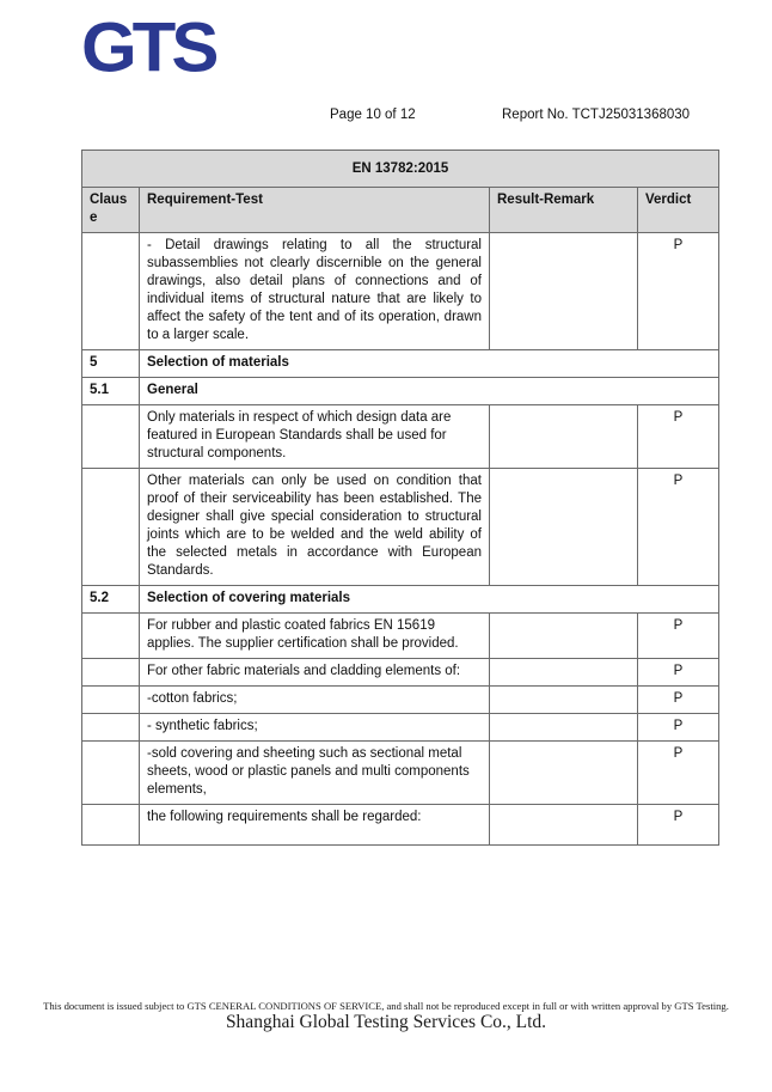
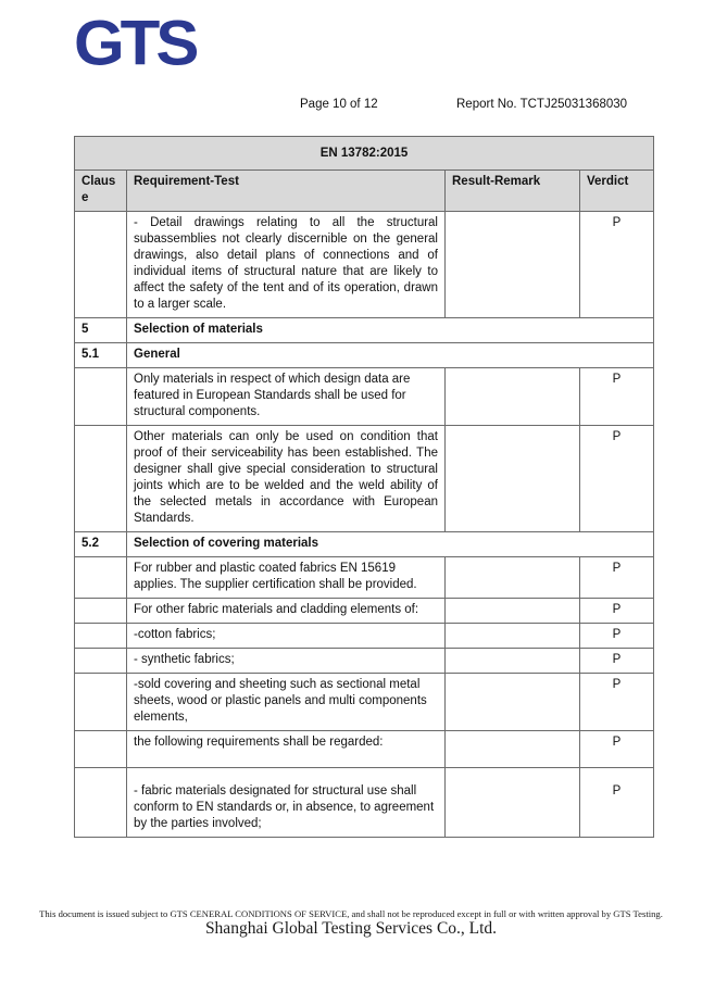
  GTS
  Page 10 of 12
  Report No. TCTJ25031368030
  EN 13782:2015
  Clause	Requirement-Test	Result-Remark	Verdict
  	- Detail drawings relating to all the structural subassemblies not clearly discernible on the general drawings, also detail plans of connections and of individual items of structural nature that are likely to affect the safety of the tent and of its operation, drawn to a larger scale.		P
  5	Selection of materials
  5.1	General
  	Only materials in respect of which design data are featured in European Standards shall be used for structural components.		P
  	Other materials can only be used on condition that proof of their serviceability has been established. The designer shall give special consideration to structural joints which are to be welded and the weld ability of the selected metals in accordance with European Standards.		P
  5.2	Selection of covering materials
  	For rubber and plastic coated fabrics EN 15619 applies. The supplier certification shall be provided.		P
  	For other fabric materials and cladding elements of:		P
  	-cotton fabrics;		P
  	- synthetic fabrics;		P
  	-sold covering and sheeting such as sectional metal sheets, wood or plastic panels and multi components elements,		P
  	the following requirements shall be regarded:		P
+ 	- fabric materials designated for structural use shall conform to EN standards or, in absence, to agreement by the parties involved;		P
  This document is issued subject to GTS CENERAL CONDITIONS OF SERVICE, and shall not be reproduced except in full or with written approval by GTS Testing.
  Shanghai Global Testing Services Co., Ltd.
